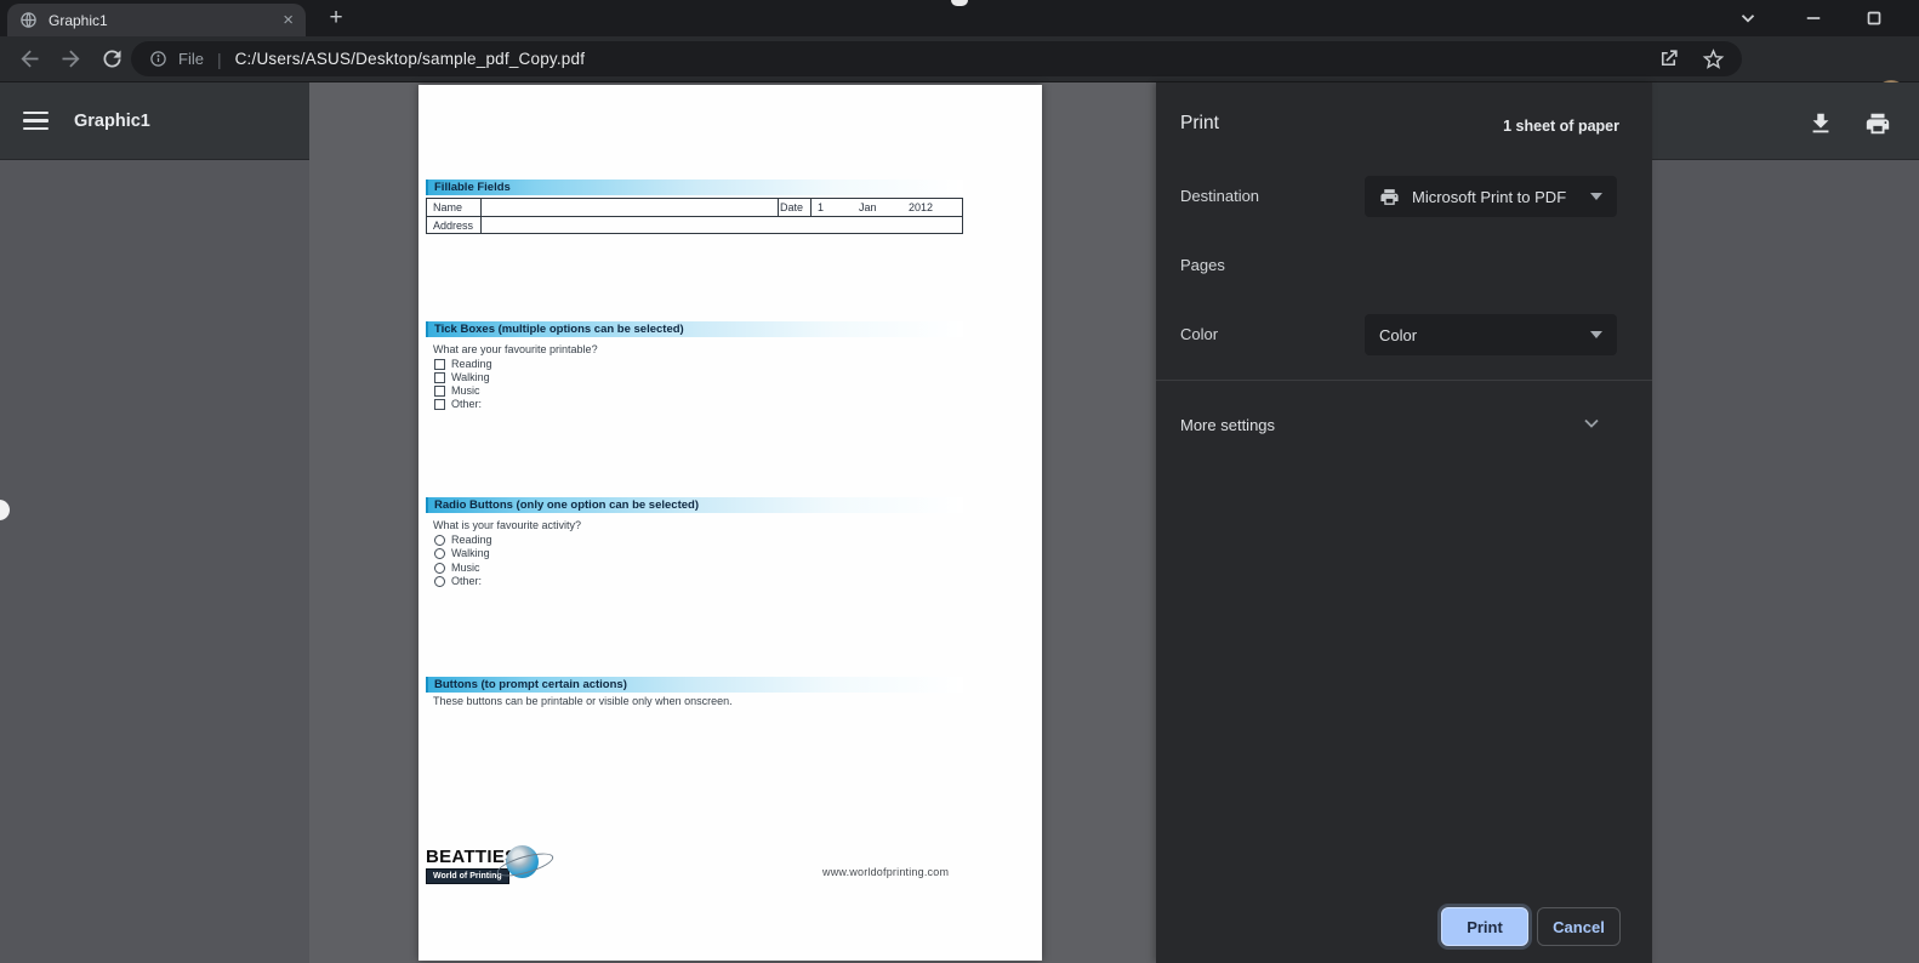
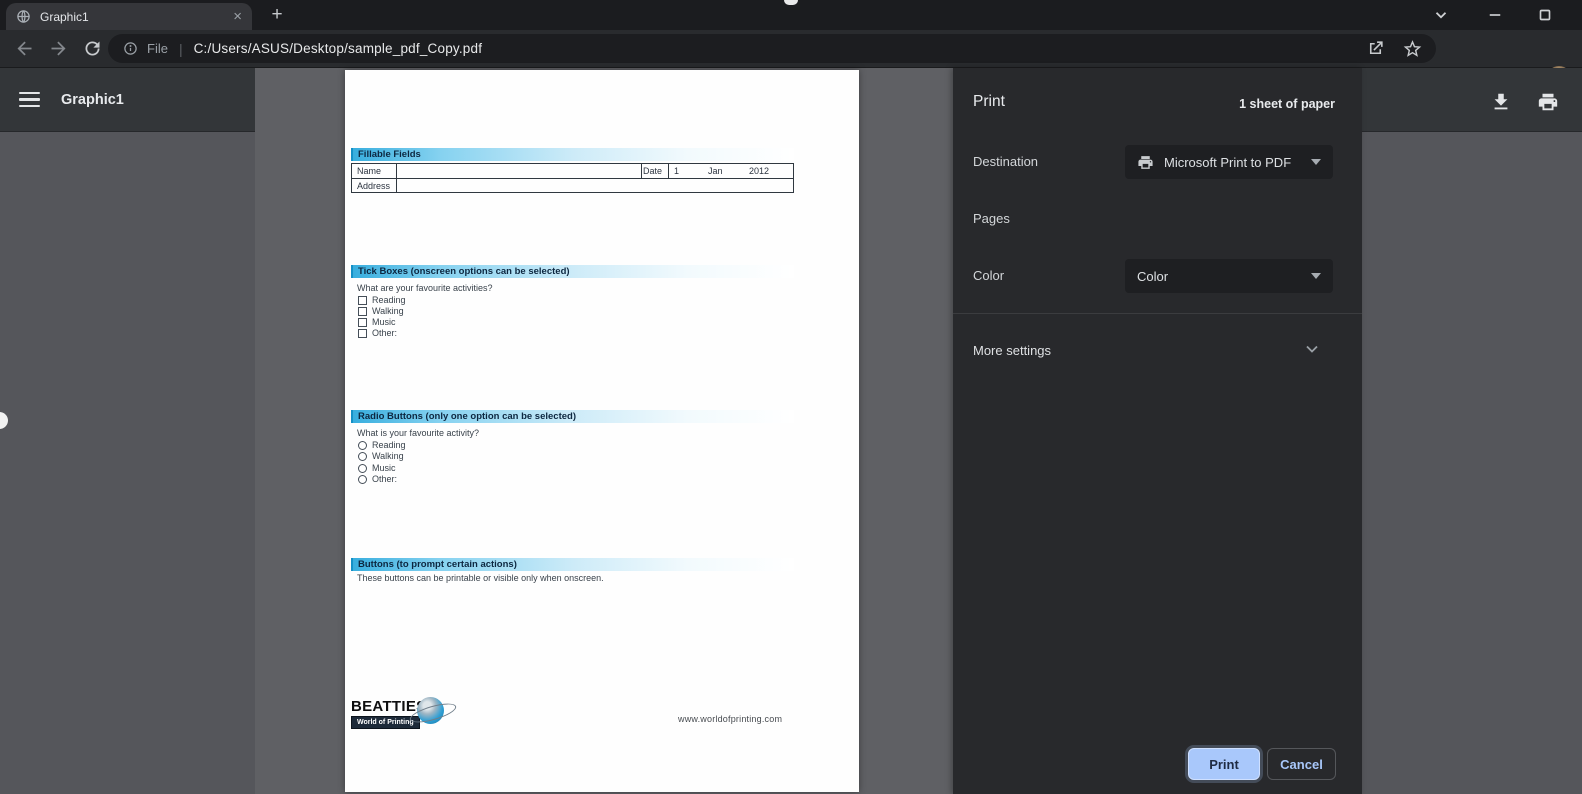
  Graphic1
  ×
  +
  File
  |
  C:/Users/ASUS/Desktop/sample_pdf_Copy.pdf
  Graphic1
  Fillable Fields
  Name
  Date
  1
  Jan
  2012
  Address
- Tick Boxes (multiple options can be selected)
+ Tick Boxes (onscreen options can be selected)
- What are your favourite printable?
+ What are your favourite activities?
  Reading
  Walking
  Music
  Other:
  Radio Buttons (only one option can be selected)
  What is your favourite activity?
  Reading
  Walking
  Music
  Other:
  Buttons (to prompt certain actions)
  These buttons can be printable or visible only when onscreen.
  BEATTIE
  www.worldofprinting.com
  Print
  1 sheet of paper
  Destination
  Microsoft Print to PDF
  Pages
  Color
  Color
  More settings
  Print
  Cancel
